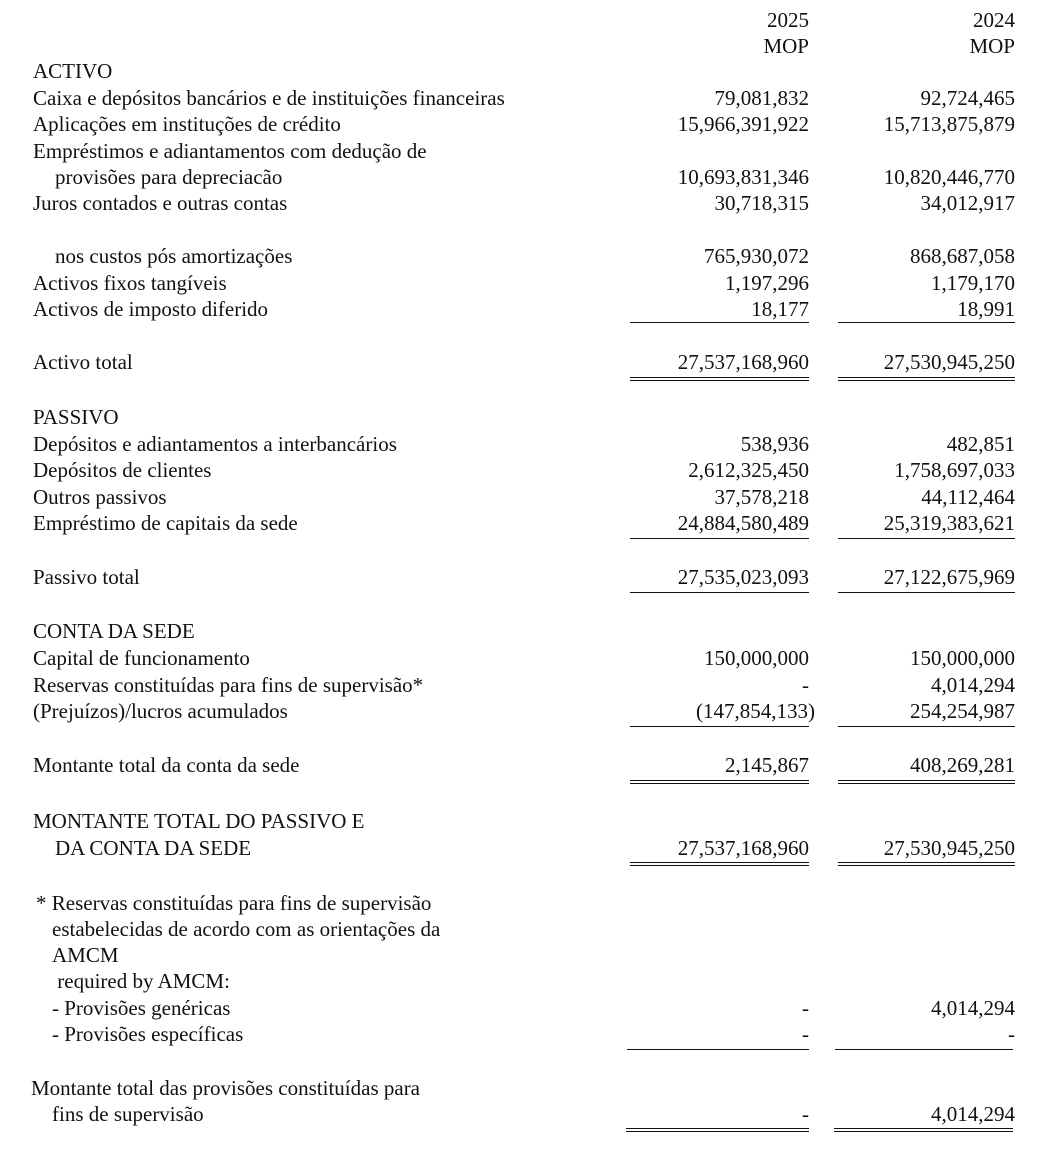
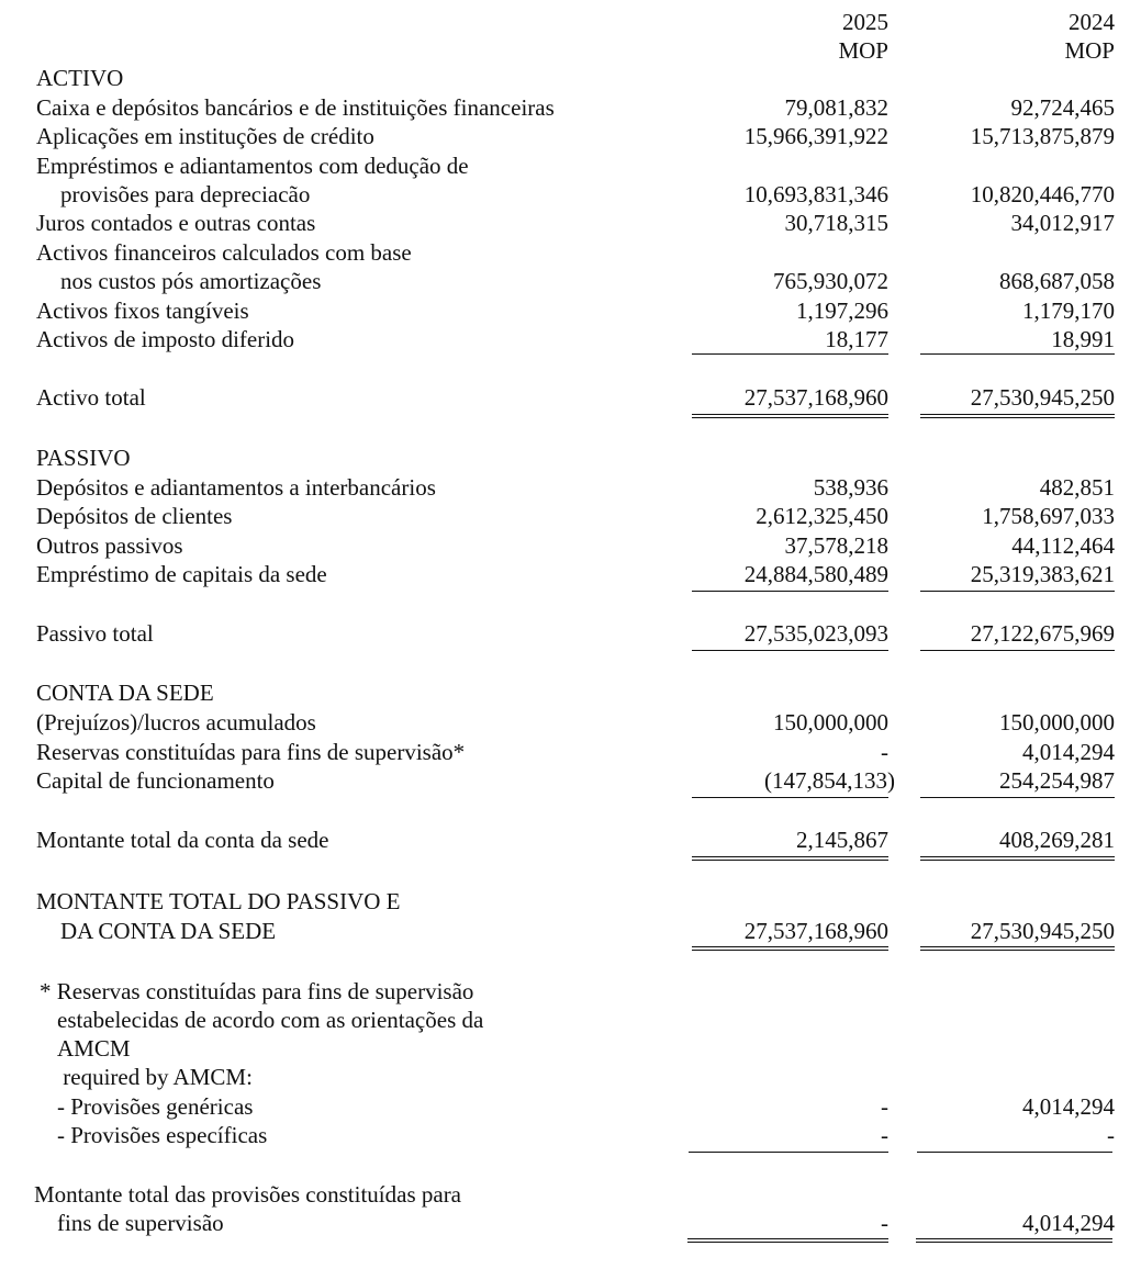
  2025
  2024
  MOP
  MOP
  ACTIVO
  Caixa e depósitos bancários e de instituições financeiras
  79,081,832
  92,724,465
  Aplicações em instituções de crédito
  15,966,391,922
  15,713,875,879
  Empréstimos e adiantamentos com dedução de
  provisões para depreciacão
  10,693,831,346
  10,820,446,770
  Juros contados e outras contas
  30,718,315
  34,012,917
+ Activos financeiros calculados com base
  nos custos pós amortizações
  765,930,072
  868,687,058
  Activos fixos tangíveis
  1,197,296
  1,179,170
  Activos de imposto diferido
  18,177
  18,991
  Activo total
  27,537,168,960
  27,530,945,250
  PASSIVO
  Depósitos e adiantamentos a interbancários
  538,936
  482,851
  Depósitos de clientes
  2,612,325,450
  1,758,697,033
  Outros passivos
  37,578,218
  44,112,464
  Empréstimo de capitais da sede
  24,884,580,489
  25,319,383,621
  Passivo total
  27,535,023,093
  27,122,675,969
  CONTA DA SEDE
- Capital de funcionamento
+ (Prejuízos)/lucros acumulados
  150,000,000
  150,000,000
  Reservas constituídas para fins de supervisão*
  -
  4,014,294
- (Prejuízos)/lucros acumulados
+ Capital de funcionamento
  (147,854,133)
  254,254,987
  Montante total da conta da sede
  2,145,867
  408,269,281
  MONTANTE TOTAL DO PASSIVO E
  DA CONTA DA SEDE
  27,537,168,960
  27,530,945,250
  * Reservas constituídas para fins de supervisão
  estabelecidas de acordo com as orientações da
  AMCM
  required by AMCM:
  - Provisões genéricas
  -
  4,014,294
  - Provisões específicas
  -
  -
  Montante total das provisões constituídas para
  fins de supervisão
  -
  4,014,294
